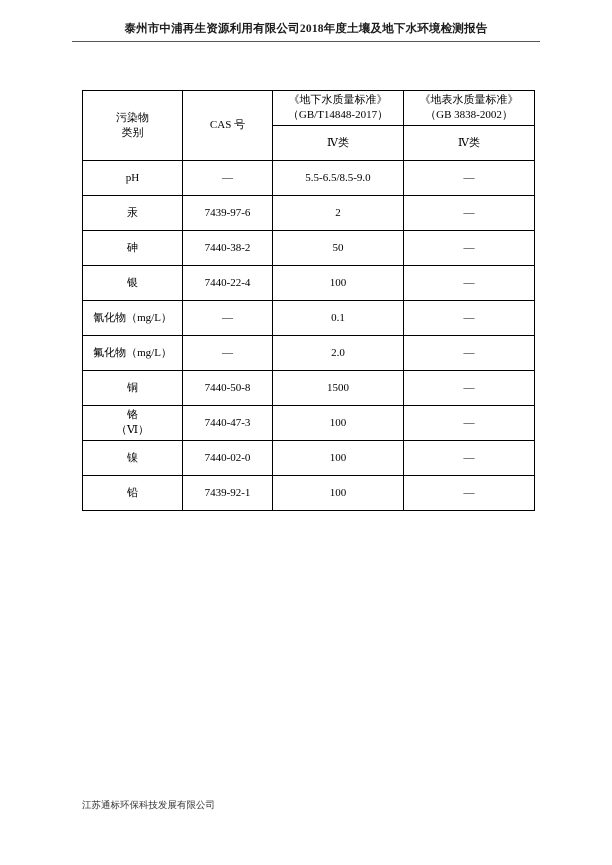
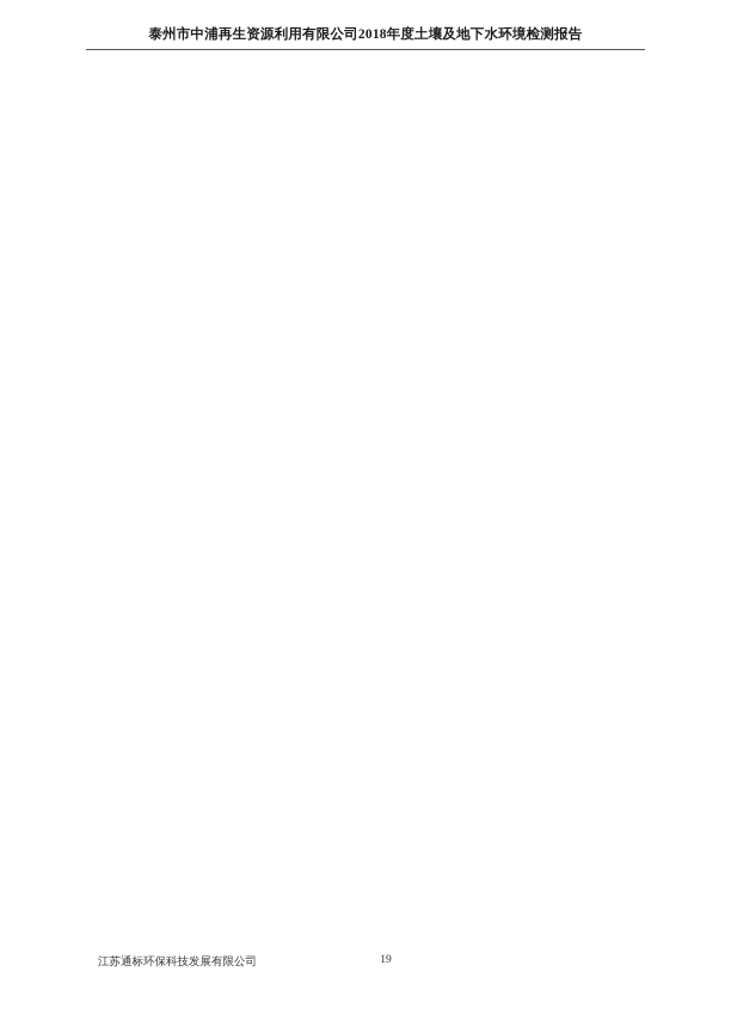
  泰州市中浦再生资源利用有限公司2018年度土壤及地下水环境检测报告
- 污染物 类别	CAS 号	《地下水质量标准》 （GB/T14848-2017）	《地表水质量标准》 （GB 3838-2002）
- Ⅳ类	Ⅳ类
- pH	—	5.5-6.5/8.5-9.0	—
- 汞	7439-97-6	2	—
- 砷	7440-38-2	50	—
- 银	7440-22-4	100	—
- 氰化物（mg/L）	—	0.1	—
- 氟化物（mg/L）	—	2.0	—
- 铜	7440-50-8	1500	—
- 铬 （Ⅵ）	7440-47-3	100	—
- 镍	7440-02-0	100	—
- 铅	7439-92-1	100	—
  江苏通标环保科技发展有限公司
+ 19
